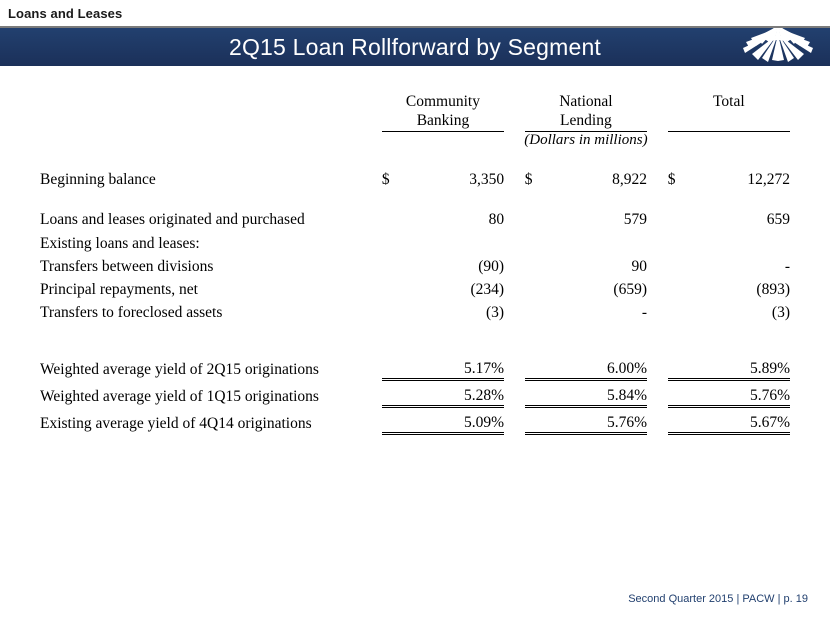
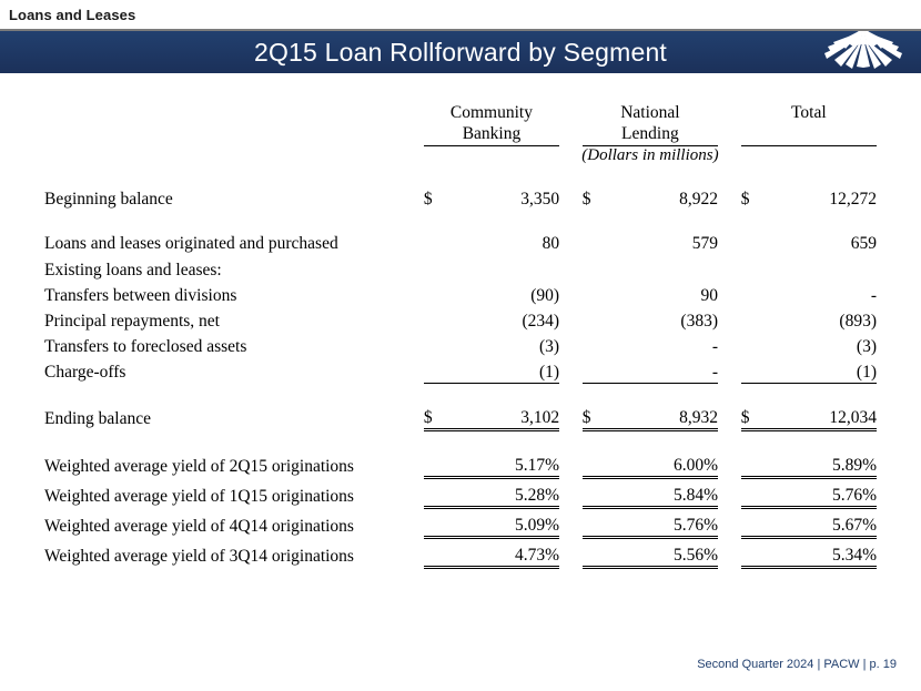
  Loans and Leases
  2Q15 Loan Rollforward by Segment
  	Community		National		Total
  	Banking		Lending
  	(Dollars in millions)
  Beginning balance	$	3,350		$	8,922		$	12,272
  Loans and leases originated and purchased		80			579			659
  Existing loans and leases:
  Transfers between divisions		(90)			90			-
- Principal repayments, net		(234)			(659)			(893)
+ Principal repayments, net		(234)			(383)			(893)
  Transfers to foreclosed assets		(3)			-			(3)
+ Charge-offs		(1)			-			(1)
+ Ending balance	$	3,102		$	8,932		$	12,034
  Weighted average yield of 2Q15 originations		5.17%			6.00%			5.89%
  Weighted average yield of 1Q15 originations		5.28%			5.84%			5.76%
- Existing average yield of 4Q14 originations		5.09%			5.76%			5.67%
+ Weighted average yield of 4Q14 originations		5.09%			5.76%			5.67%
+ Weighted average yield of 3Q14 originations		4.73%			5.56%			5.34%
- Second Quarter 2015 | PACW | p. 19
+ Second Quarter 2024 | PACW | p. 19
